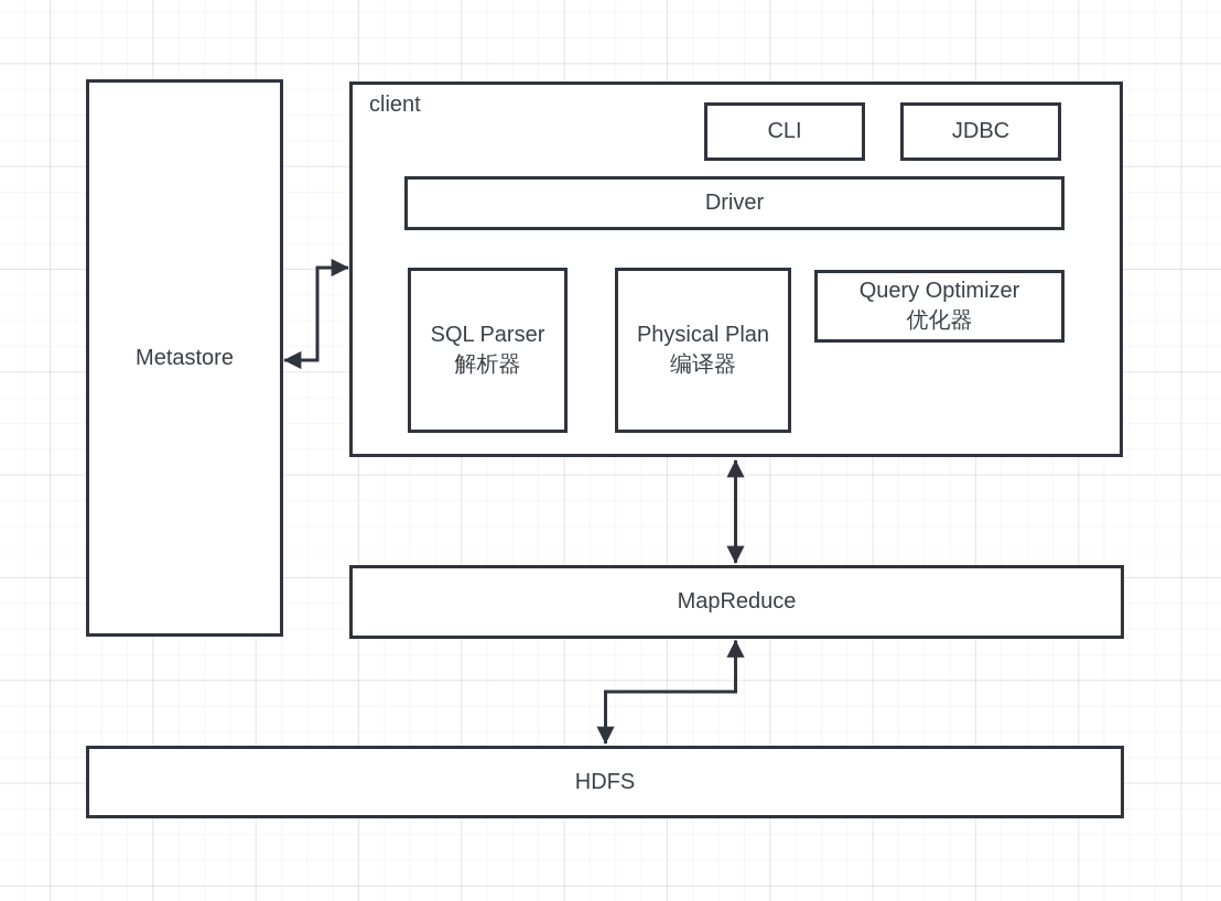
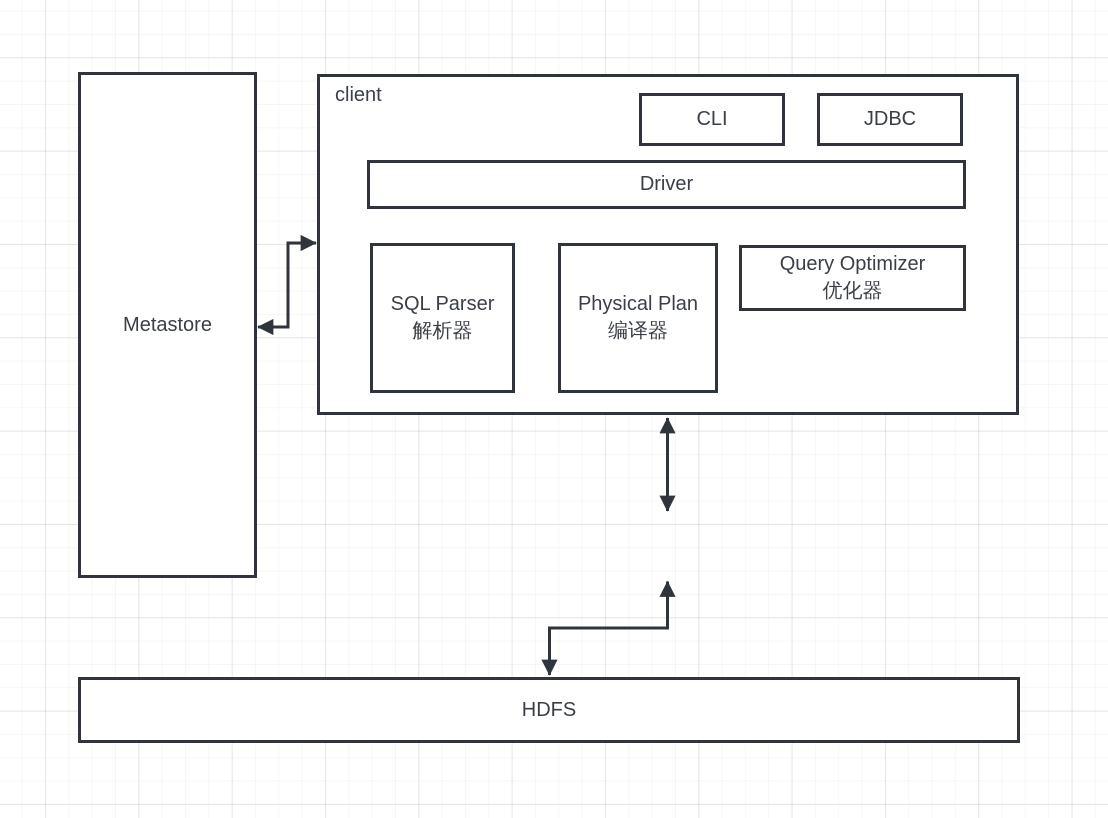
  Metastore
  client
  CLI
  JDBC
  Driver
  SQL Parser
  解析器
  Physical Plan
  编译器
  Query Optimizer
  优化器
- MapReduce
  HDFS
